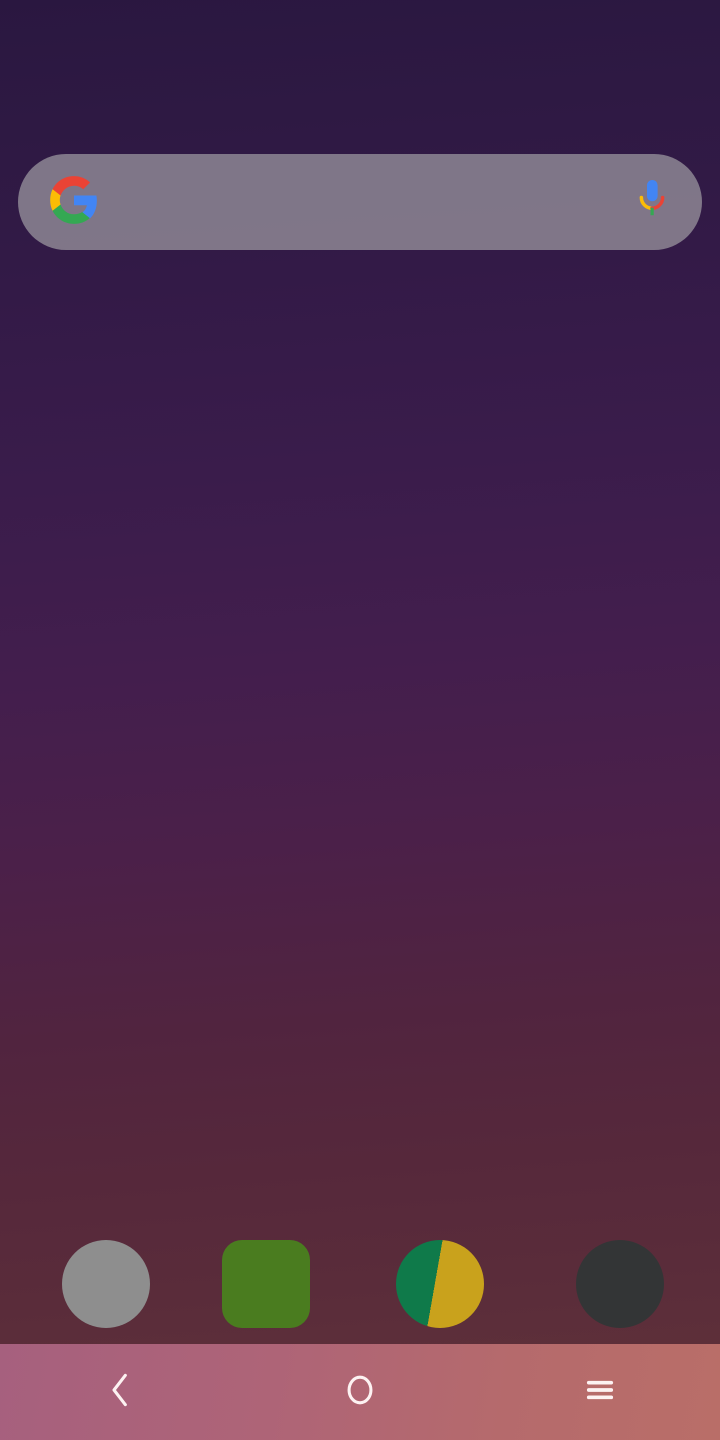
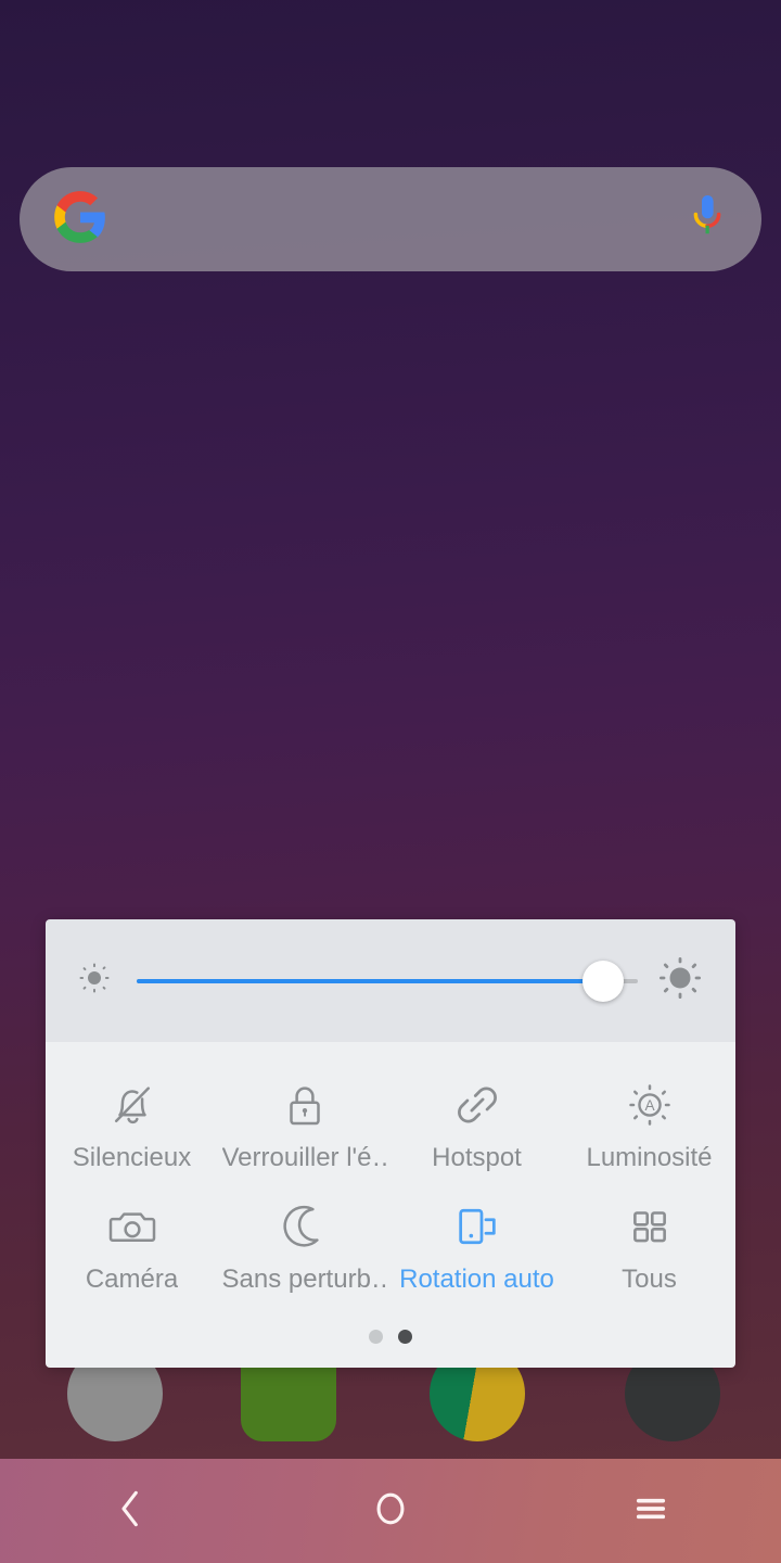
+ Silencieux
+ Verrouiller l'é…
+ Hotspot
+ A
+ Luminosité
+ Caméra
+ Sans perturb…
+ Rotation auto
+ Tous
